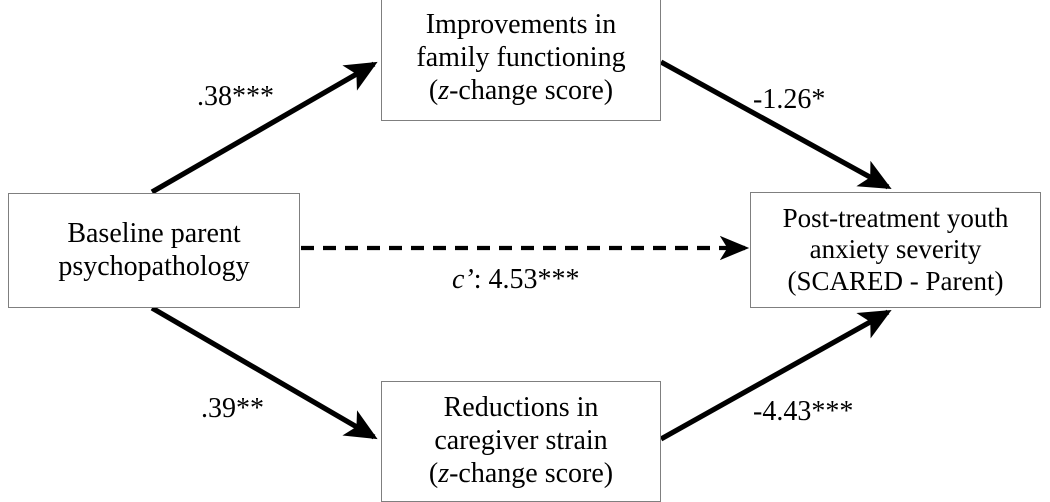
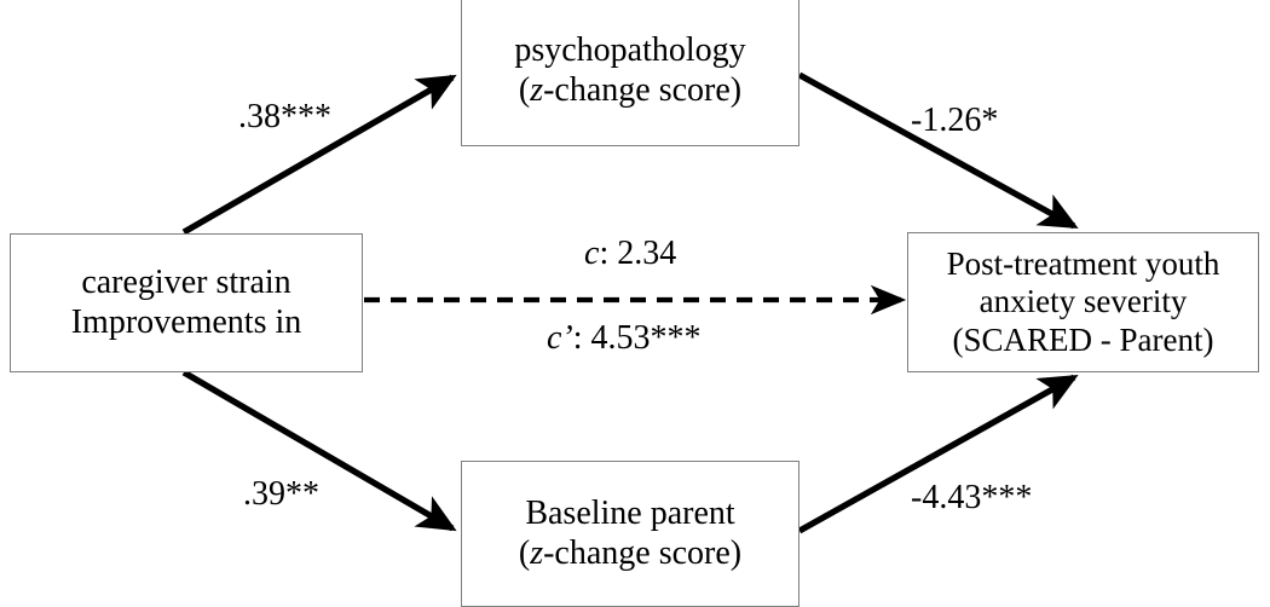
- Improvements in
+ psychopathology
- family functioning
  (z-change score)
- Baseline parent
+ caregiver strain
- psychopathology
+ Improvements in
  Post-treatment youth
  anxiety severity
  (SCARED - Parent)
- Reductions in
- caregiver strain
+ Baseline parent
  (z-change score)
  .38***
  -1.26*
+ c: 2.34
  c’: 4.53***
  .39**
  -4.43***
